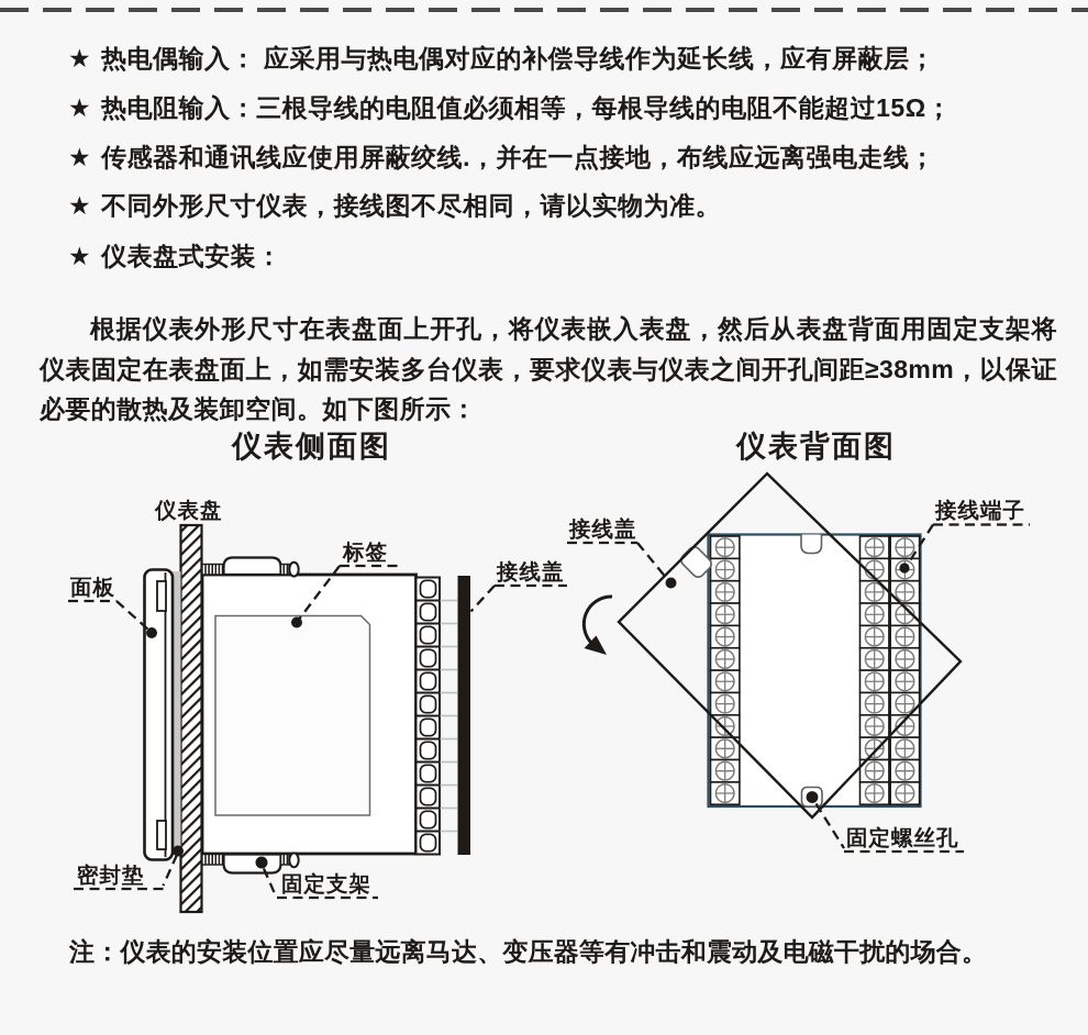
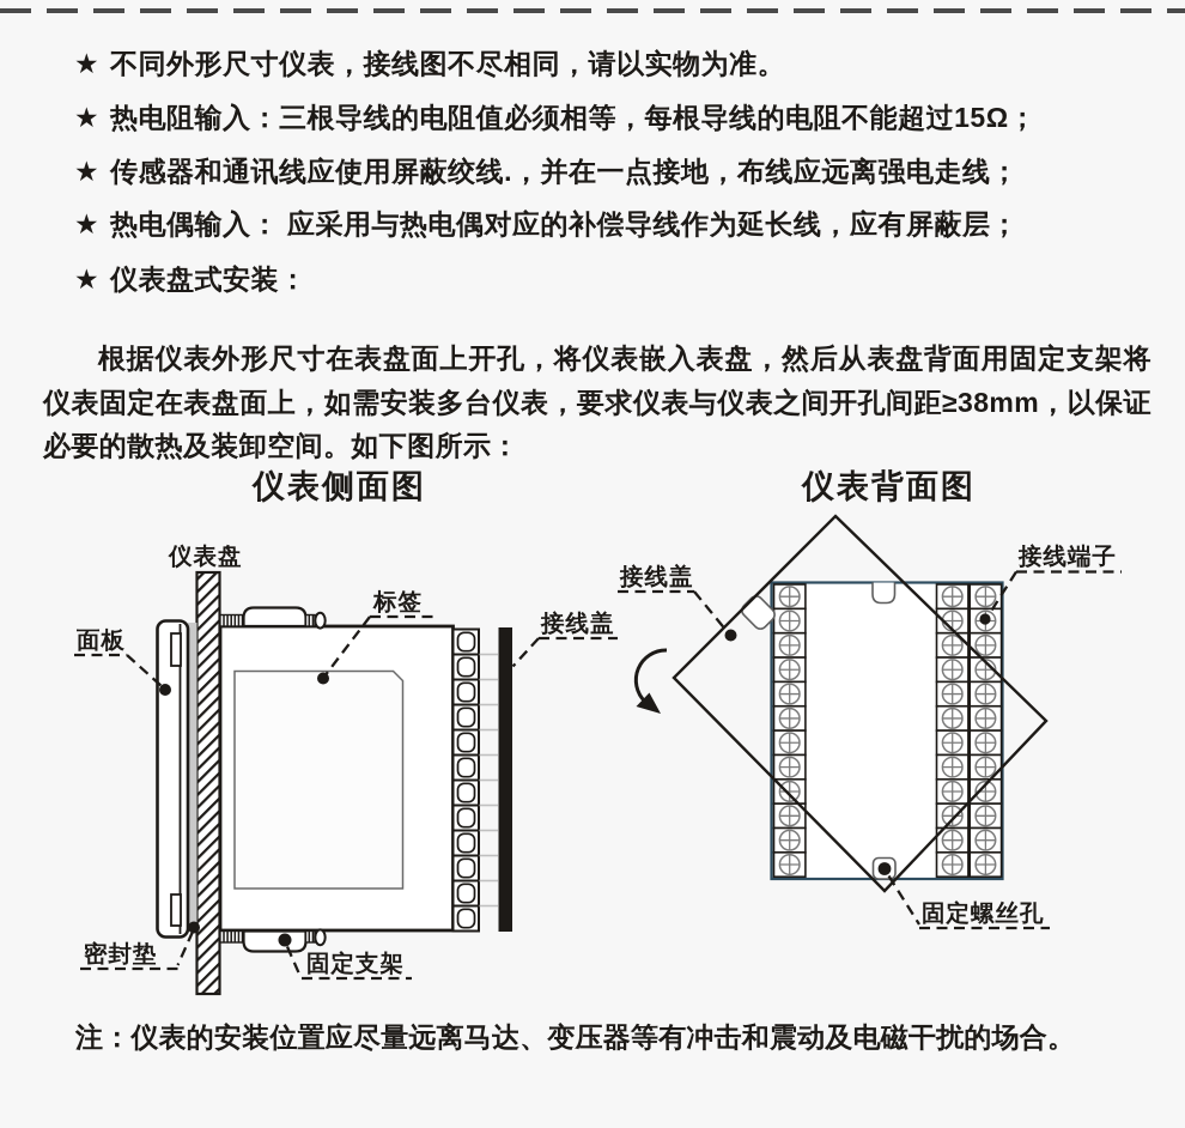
- ★ 热电偶输入： 应采用与热电偶对应的补偿导线作为延长线，应有屏蔽层；
+ ★ 不同外形尺寸仪表，接线图不尽相同，请以实物为准。
  ★ 热电阻输入：三根导线的电阻值必须相等，每根导线的电阻不能超过15Ω；
  ★ 传感器和通讯线应使用屏蔽绞线.，并在一点接地，布线应远离强电走线；
- ★ 不同外形尺寸仪表，接线图不尽相同，请以实物为准。
+ ★ 热电偶输入： 应采用与热电偶对应的补偿导线作为延长线，应有屏蔽层；
  ★ 仪表盘式安装：
  根据仪表外形尺寸在表盘面上开孔，将仪表嵌入表盘，然后从表盘背面用固定支架将仪表固定在表盘面上，如需安装多台仪表，要求仪表与仪表之间开孔间距≥38mm，以保证必要的散热及装卸空间。如下图所示：
  仪表侧面图
  仪表背面图
  仪表盘
  面板
  标签
  接线盖
  密封垫
  固定支架
  接线盖
  接线端子
  固定螺丝孔
  注：仪表的安装位置应尽量远离马达、变压器等有冲击和震动及电磁干扰的场合。
